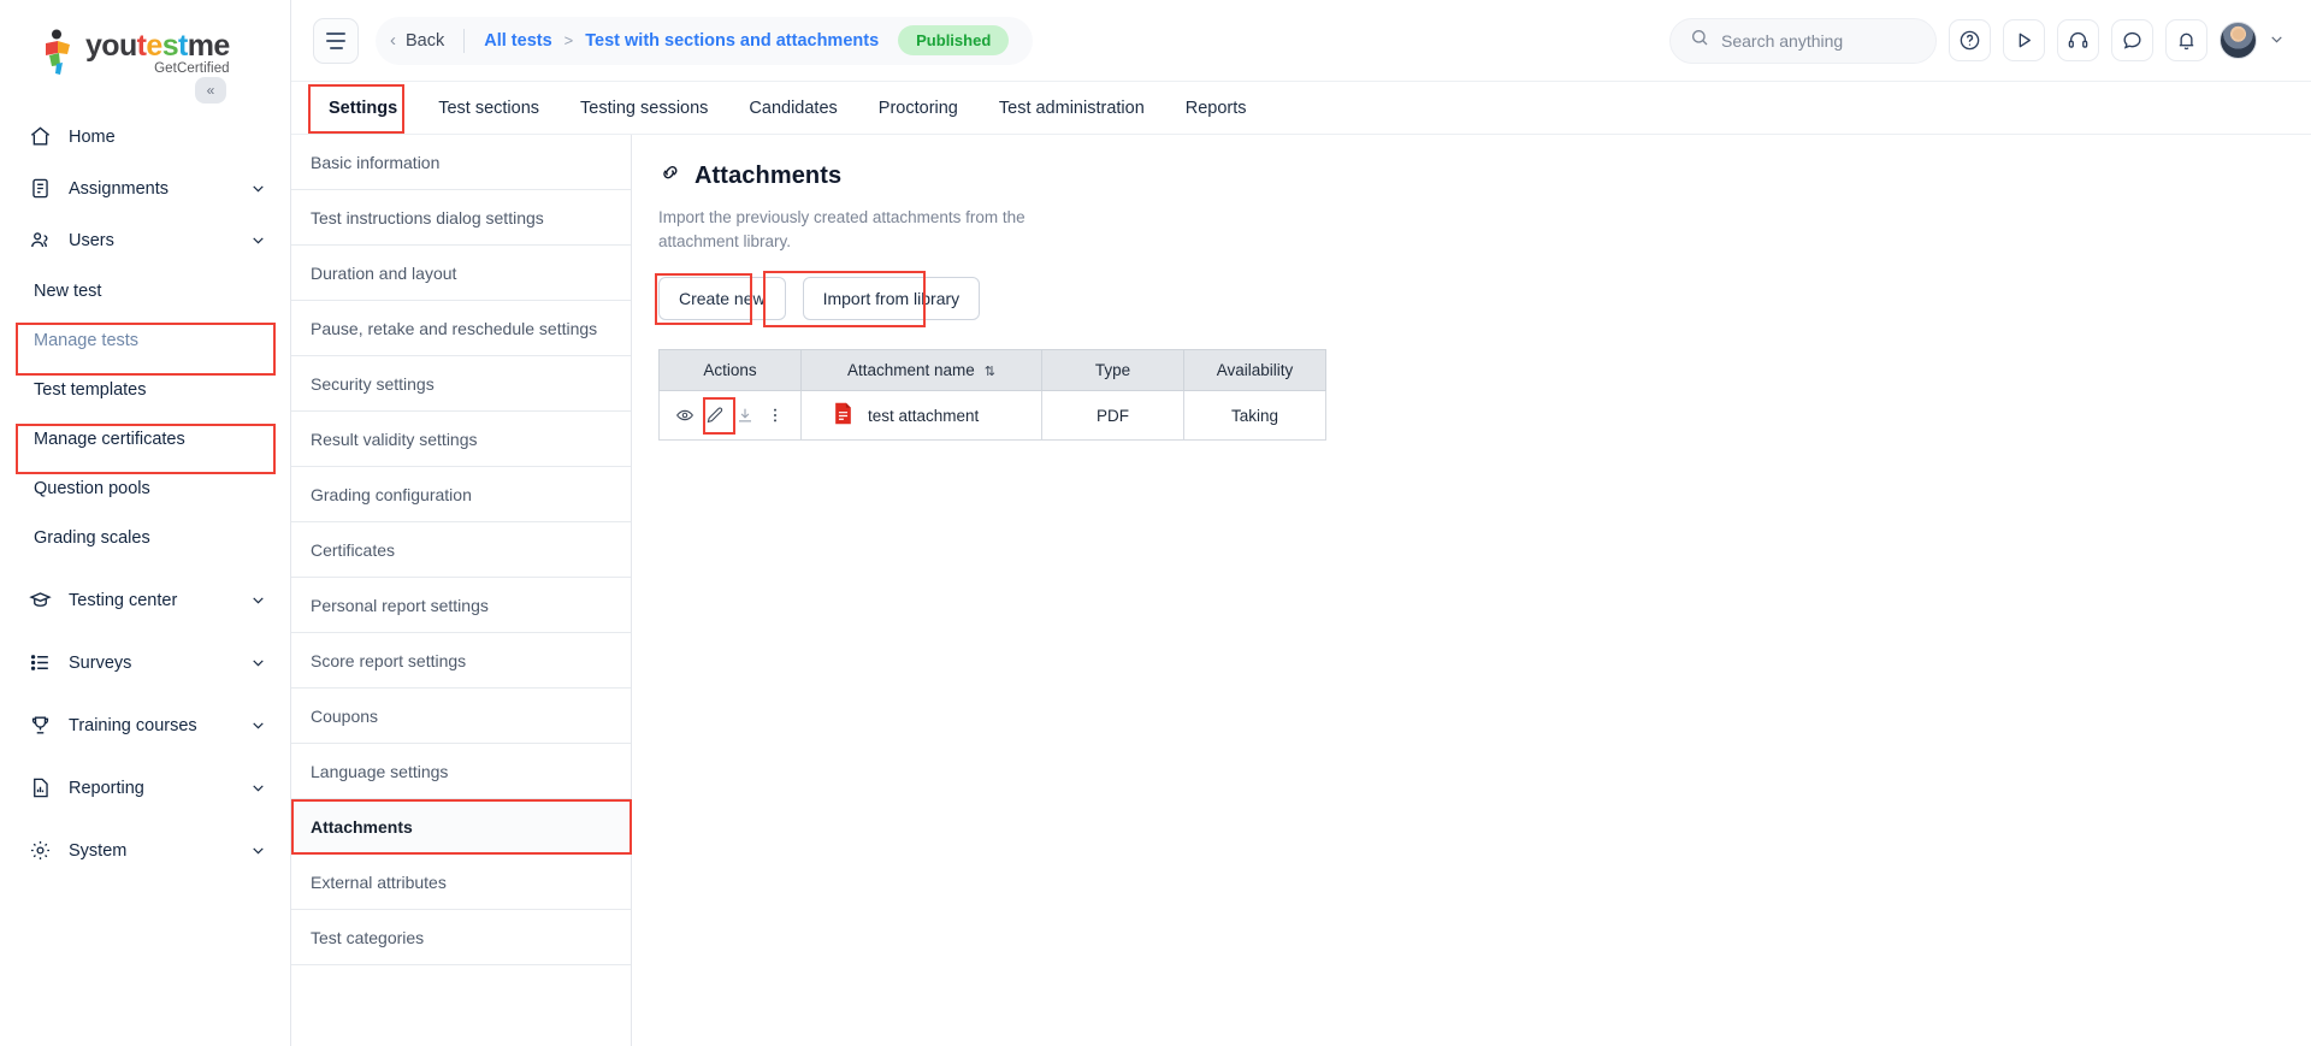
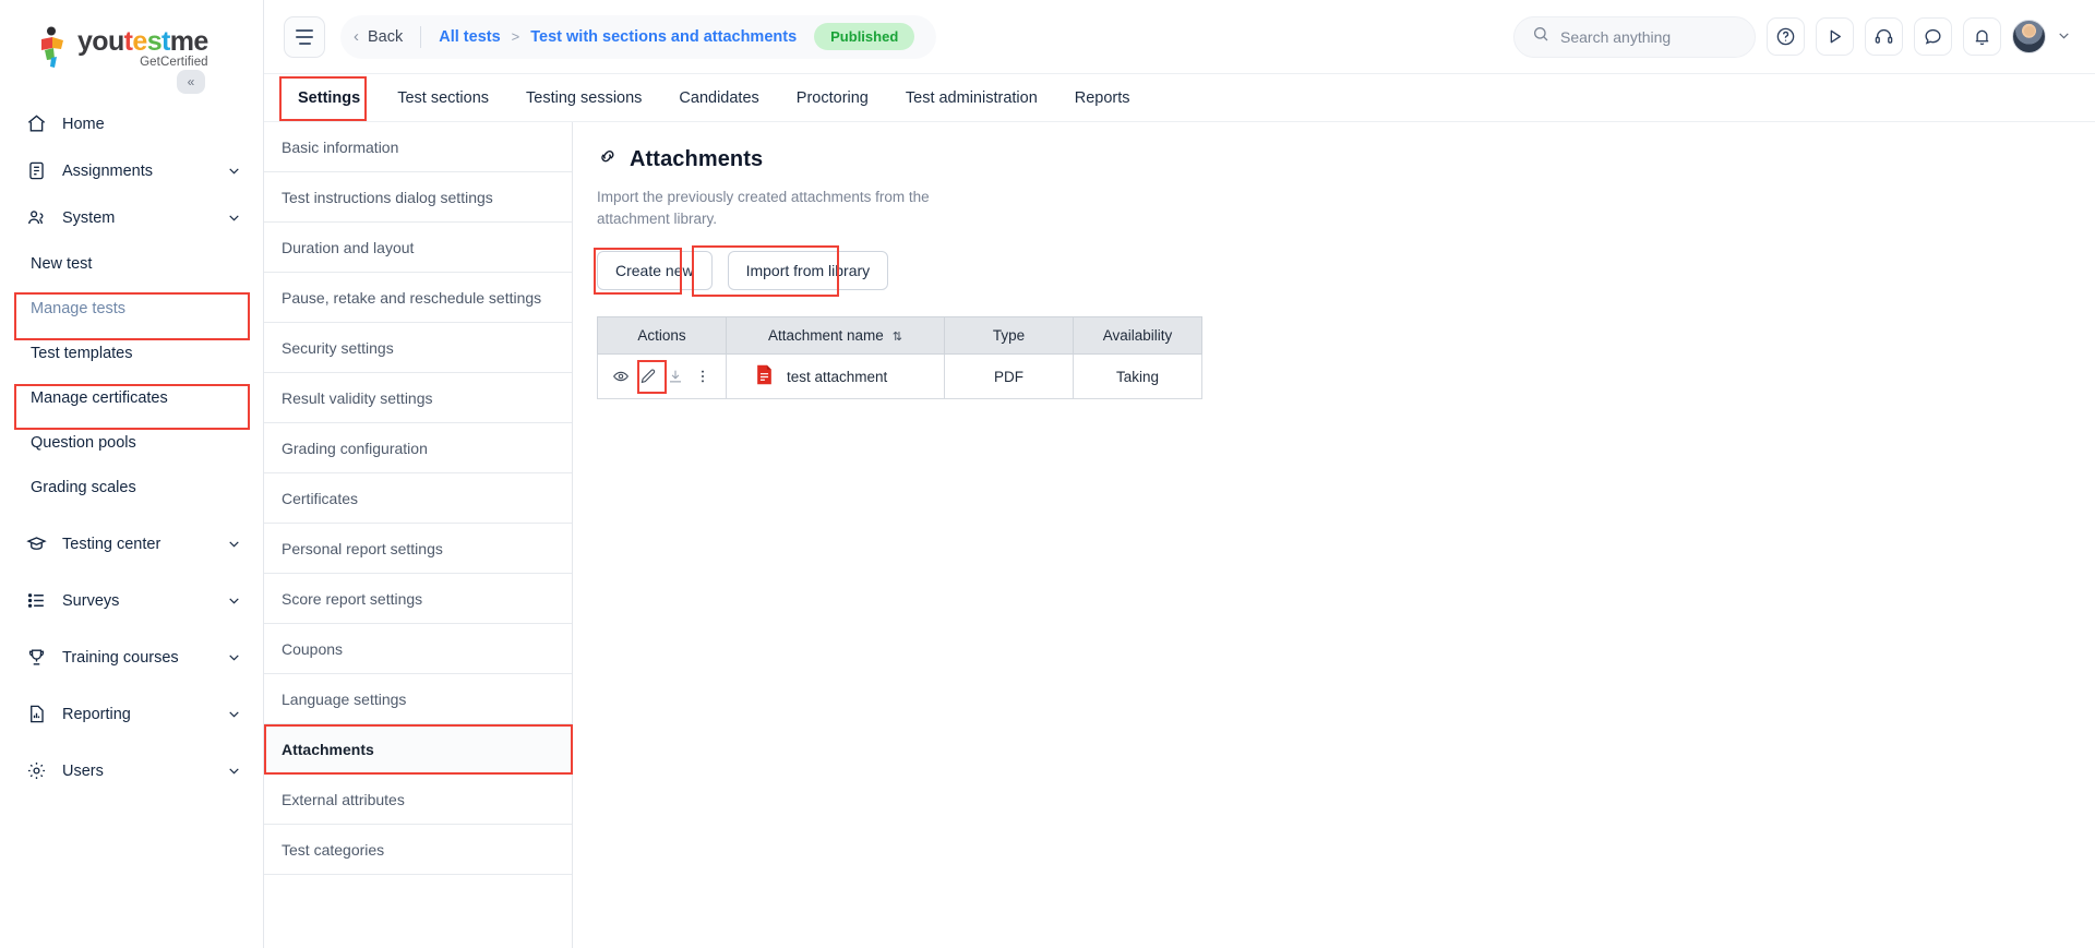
  youtestme
  GetCertified
  «
  Home
  Assignments
- Users
+ System
  New test
  Manage tests
  Test templates
  Manage certificates
  Question pools
  Grading scales
  Testing center
  Surveys
  Training courses
  Reporting
- System
+ Users
  ‹
  Back
  All tests
  >
  Test with sections and attachments
  Published
  Search anything
  Settings
  Test sections
  Testing sessions
  Candidates
  Proctoring
  Test administration
  Reports
  Basic information
  Test instructions dialog settings
  Duration and layout
  Pause, retake and reschedule settings
  Security settings
  Result validity settings
  Grading configuration
  Certificates
  Personal report settings
  Score report settings
  Coupons
  Language settings
  Attachments
  External attributes
  Test categories
  Attachments
  Import the previously created attachments from the attachment library.
  Create new
  Import from library
  Actions	Attachment name ⇅	Type	Availability
  	test attachment	PDF	Taking
